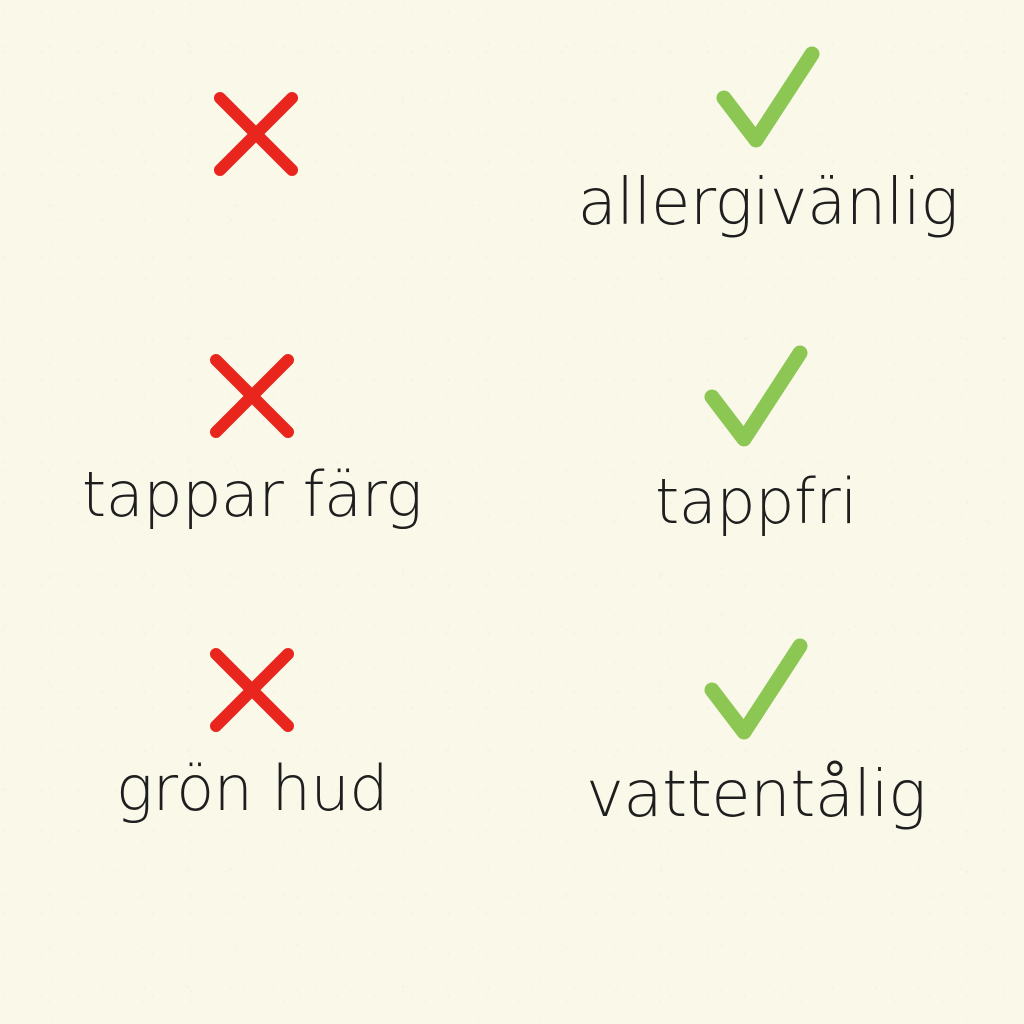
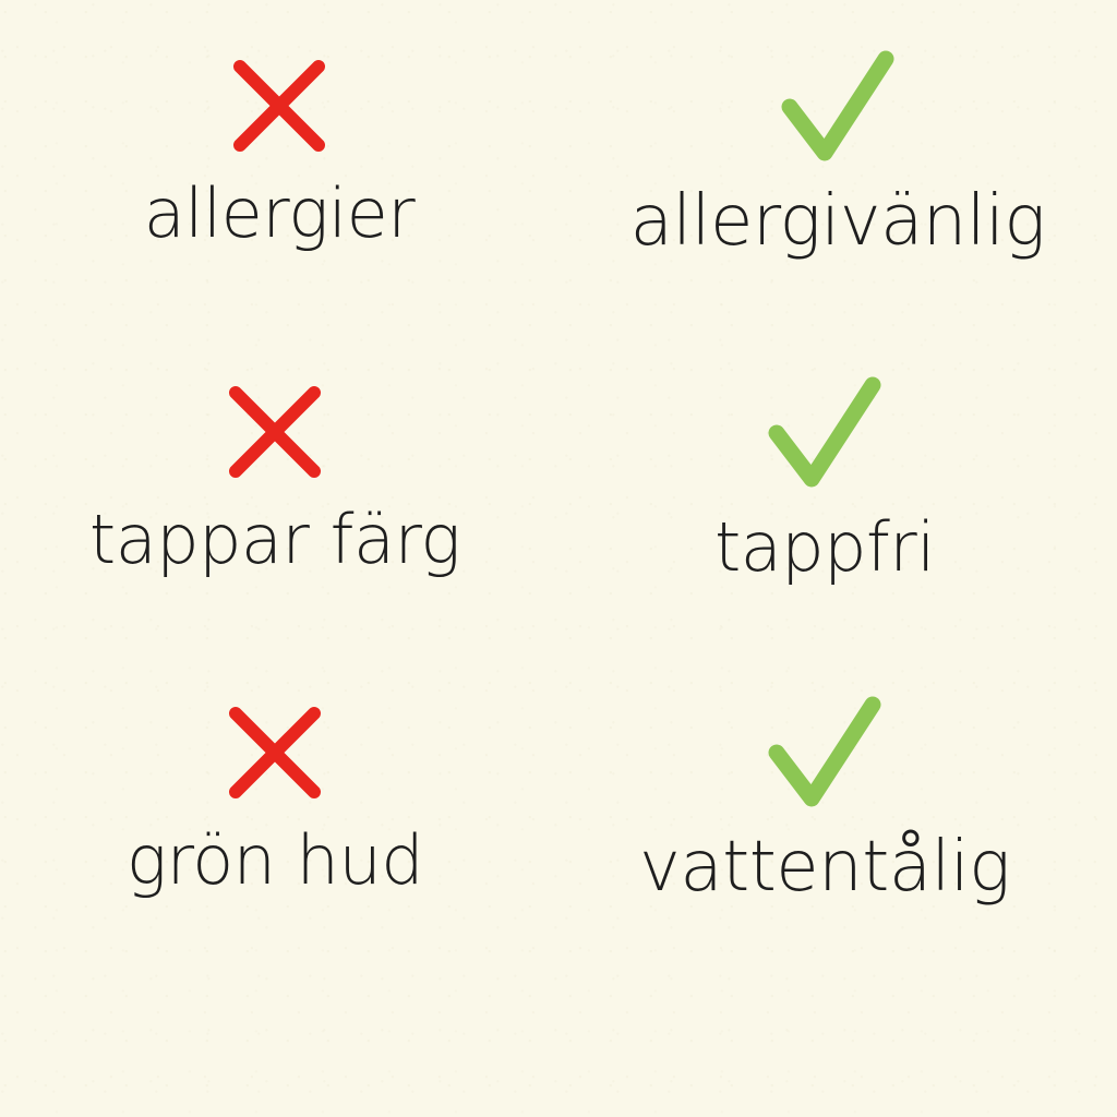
+ allergier
  allergivänlig
  tappar färg
  tappfri
  grön hud
  vattentålig
